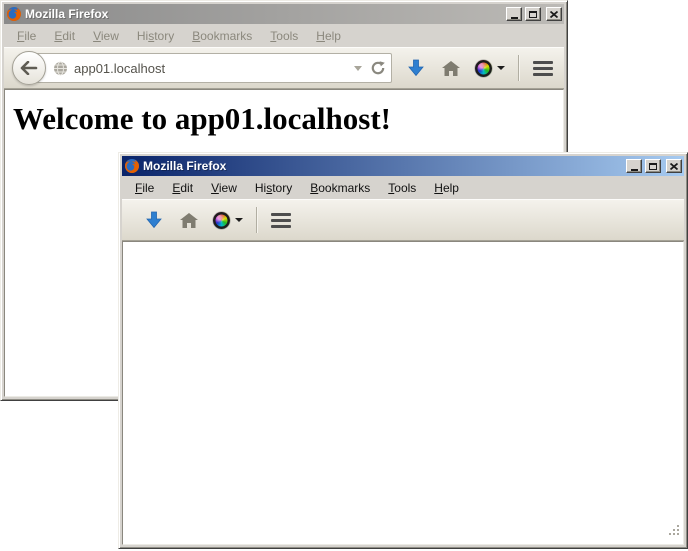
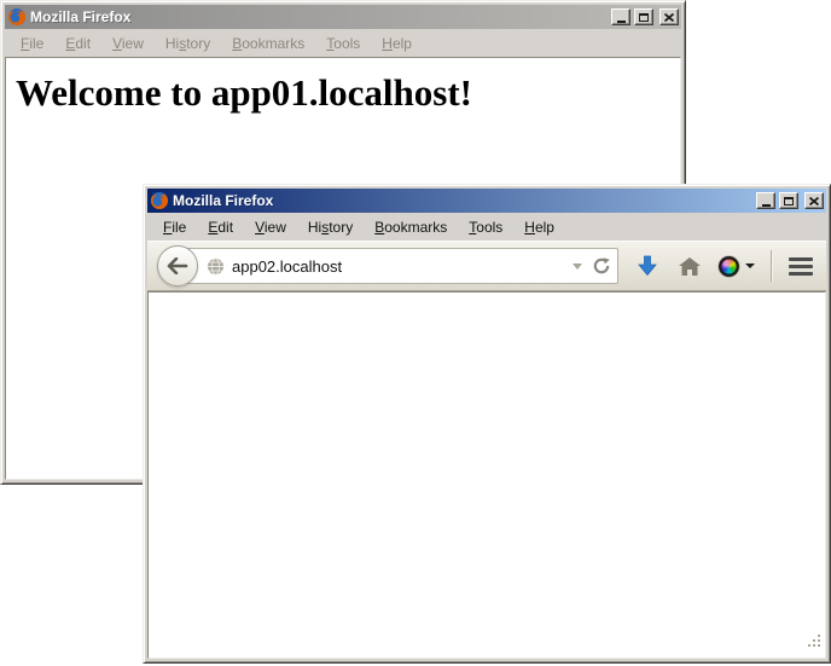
  Mozilla Firefox
  File
  Edit
  View
  History
  Bookmarks
  Tools
  Help
- app01.localhost
  Welcome to app01.localhost!
  Mozilla Firefox
  File
  Edit
  View
  History
  Bookmarks
  Tools
  Help
+ app02.localhost
